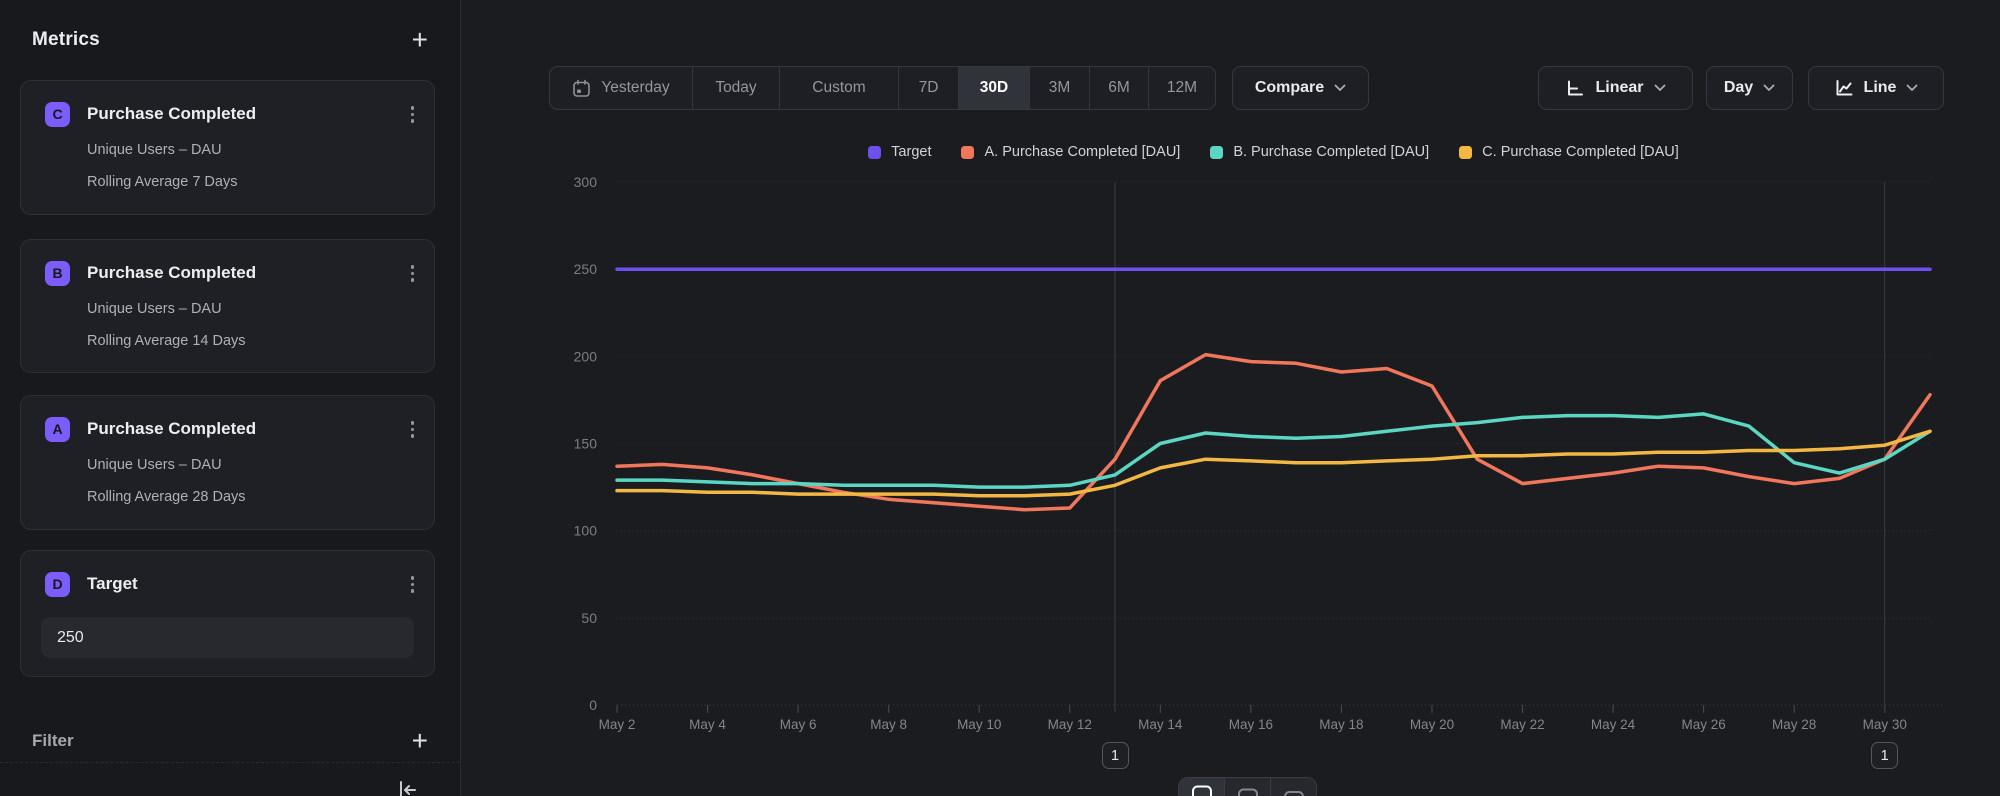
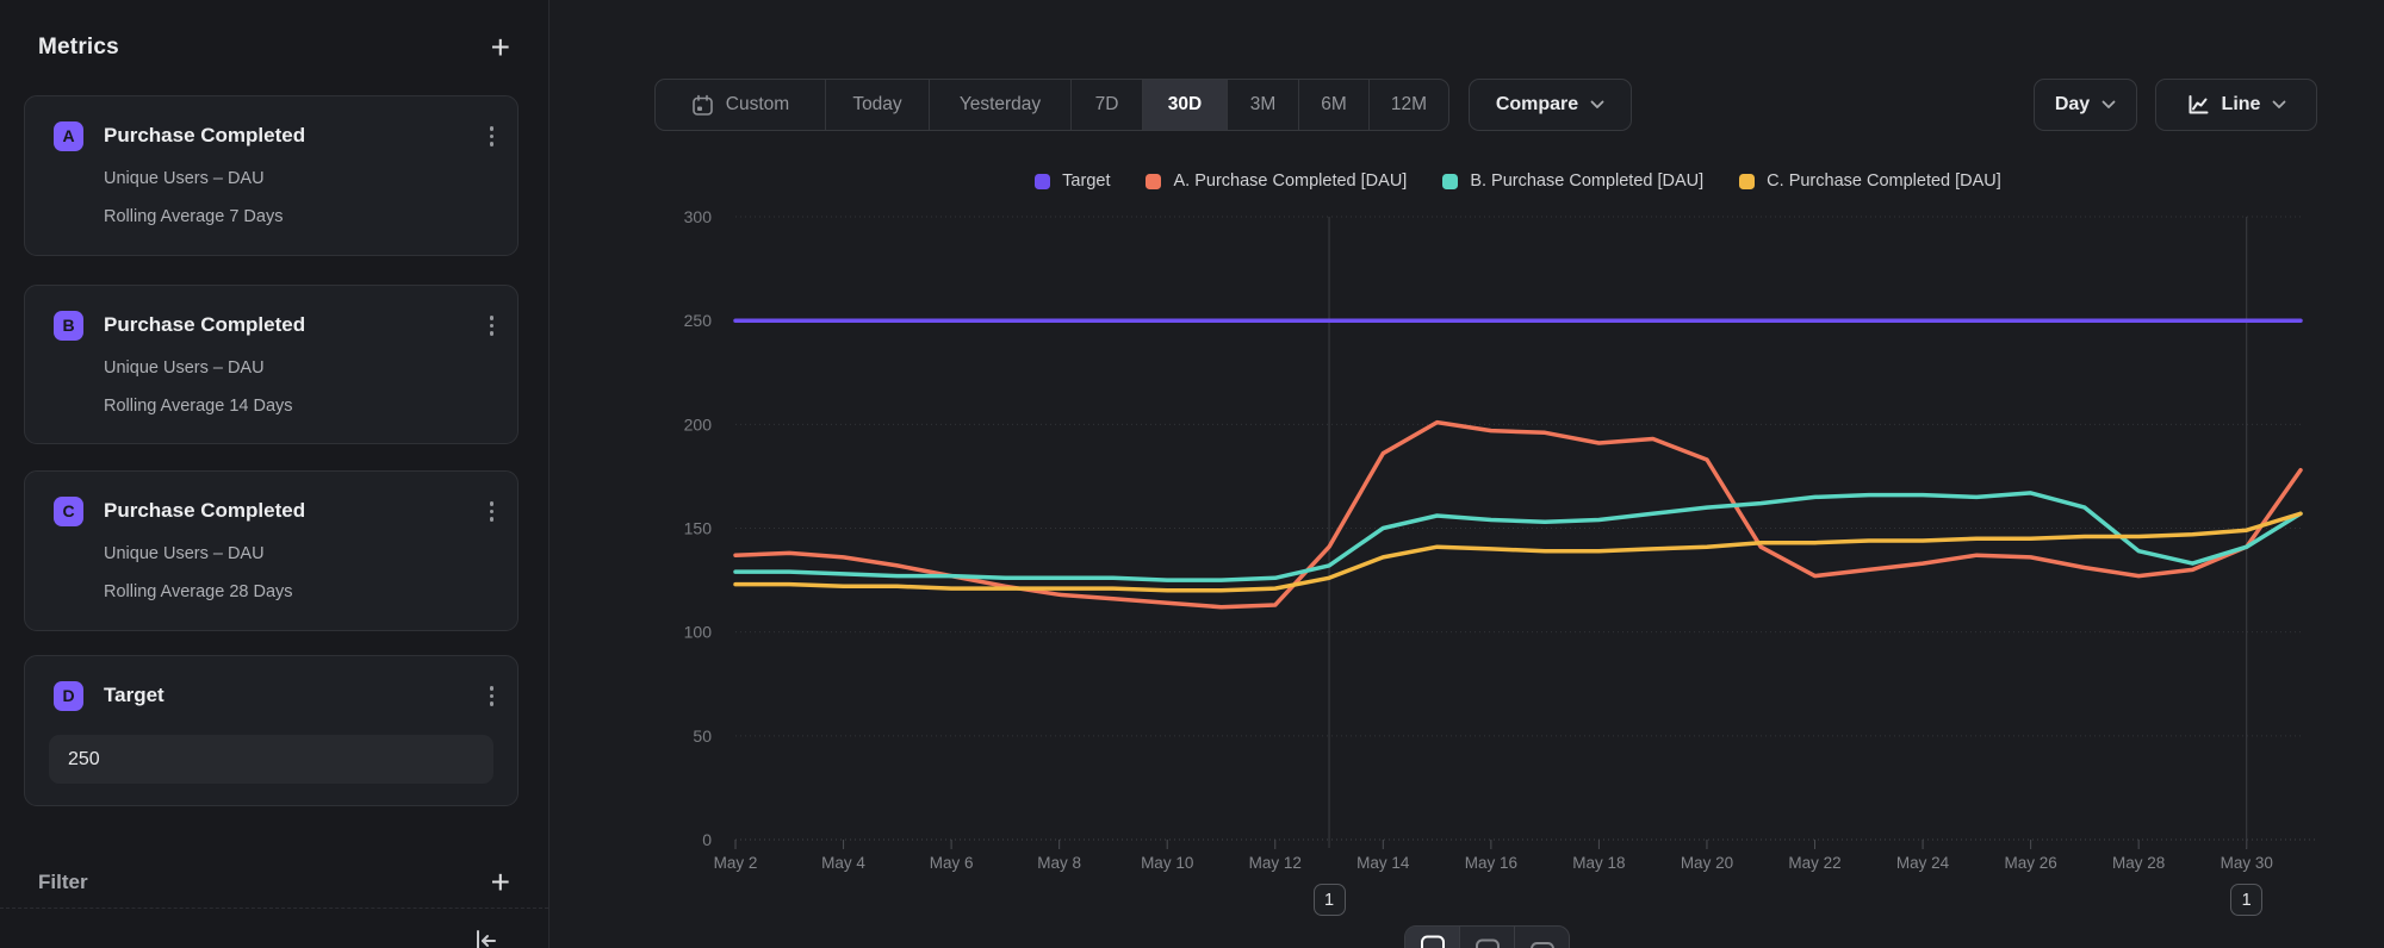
  Metrics
  +
- C
+ A
  Purchase Completed
  Unique Users – DAU
  Rolling Average 7 Days
  B
  Purchase Completed
  Unique Users – DAU
  Rolling Average 14 Days
- A
+ C
  Purchase Completed
  Unique Users – DAU
  Rolling Average 28 Days
  D
  Target
  250
  Filter
  +
- Yesterday
+ Custom
  Today
- Custom
+ Yesterday
  7D
  30D
  3M
  6M
  12M
  Compare
- Linear
  Day
  Line
  Target
  A. Purchase Completed [DAU]
  B. Purchase Completed [DAU]
  C. Purchase Completed [DAU]
  0
  50
  100
  150
  200
  250
  300
  May 2
  May 4
  May 6
  May 8
  May 10
  May 12
  May 14
  May 16
  May 18
  May 20
  May 22
  May 24
  May 26
  May 28
  May 30
  1
  1
